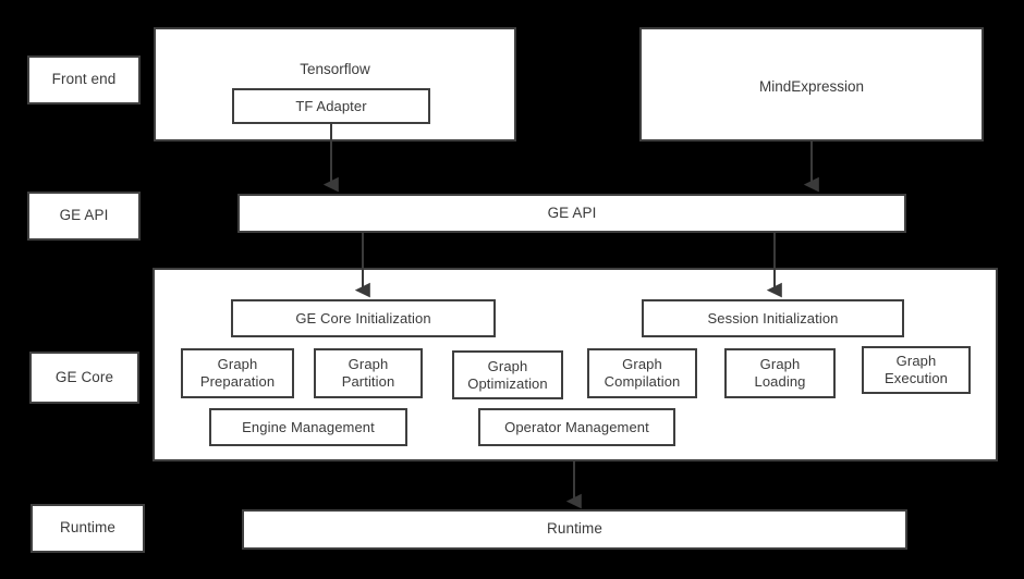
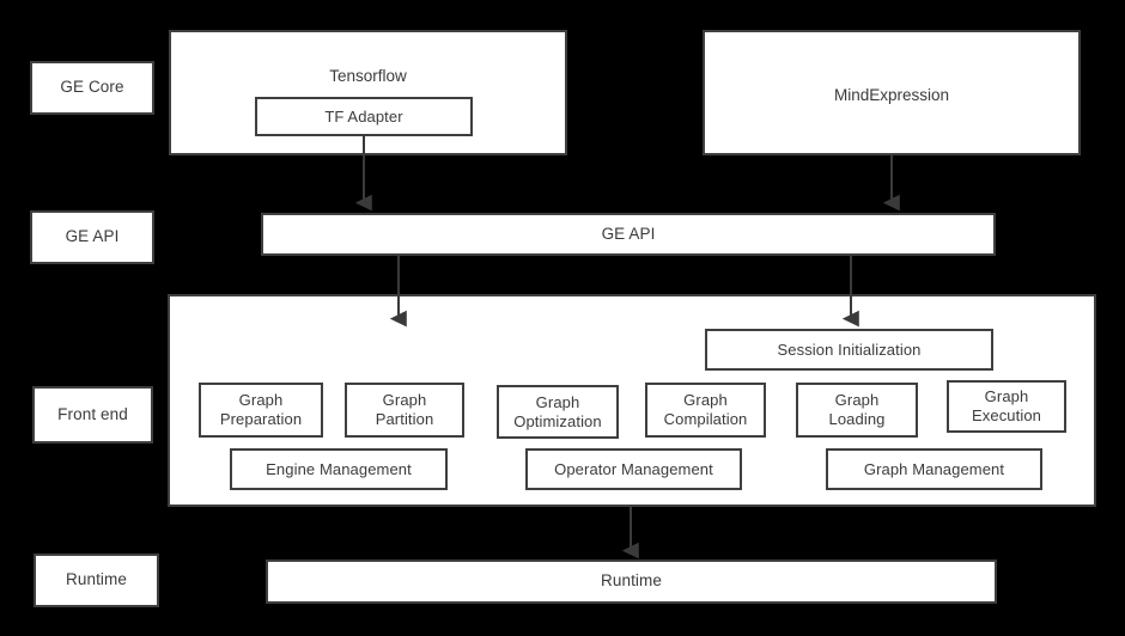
- Front end
+ GE Core
  GE API
- GE Core
+ Front end
  Runtime
  Tensorflow
  TF Adapter
  MindExpression
  GE API
- GE Core Initialization
  Session Initialization
  Graph
  Preparation
  Graph
  Partition
  Graph
  Optimization
  Graph
  Compilation
  Graph
  Loading
  Graph
  Execution
  Engine Management
  Operator Management
+ Graph Management
  Runtime
